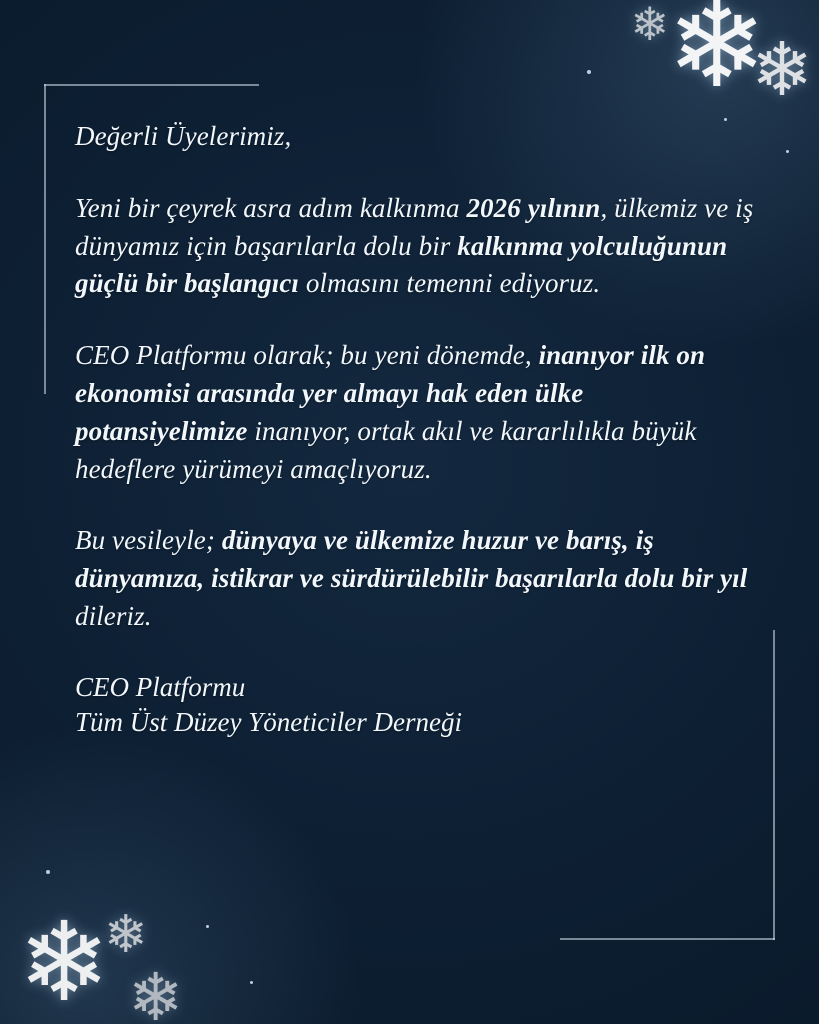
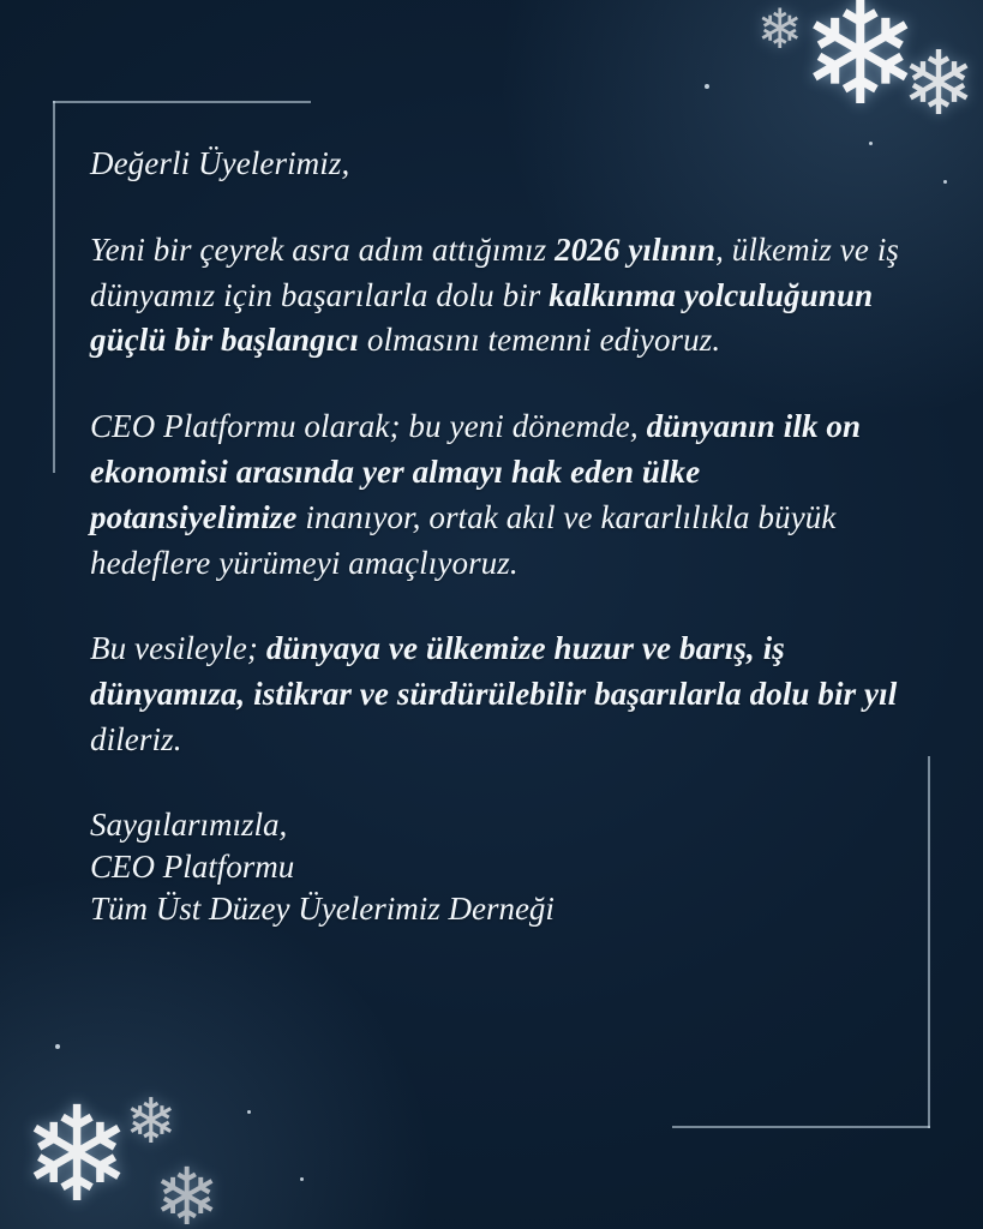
  ❄
  ❄
  ❄
  ❄
  ❄
  ❄
  Değerli Üyelerimiz,
- Yeni bir çeyrek asra adım kalkınma 2026 yılının, ülkemiz ve iş dünyamız için başarılarla dolu bir kalkınma yolculuğunun güçlü bir başlangıcı olmasını temenni ediyoruz.
+ Yeni bir çeyrek asra adım attığımız 2026 yılının, ülkemiz ve iş dünyamız için başarılarla dolu bir kalkınma yolculuğunun güçlü bir başlangıcı olmasını temenni ediyoruz.
- CEO Platformu olarak; bu yeni dönemde, inanıyor ilk on ekonomisi arasında yer almayı hak eden ülke potansiyelimize inanıyor, ortak akıl ve kararlılıkla büyük hedeflere yürümeyi amaçlıyoruz.
+ CEO Platformu olarak; bu yeni dönemde, dünyanın ilk on ekonomisi arasında yer almayı hak eden ülke potansiyelimize inanıyor, ortak akıl ve kararlılıkla büyük hedeflere yürümeyi amaçlıyoruz.
  Bu vesileyle; dünyaya ve ülkemize huzur ve barış, iş dünyamıza, istikrar ve sürdürülebilir başarılarla dolu bir yıl dileriz.
+ Saygılarımızla,
  CEO Platformu
- Tüm Üst Düzey Yöneticiler Derneği
+ Tüm Üst Düzey Üyelerimiz Derneği
